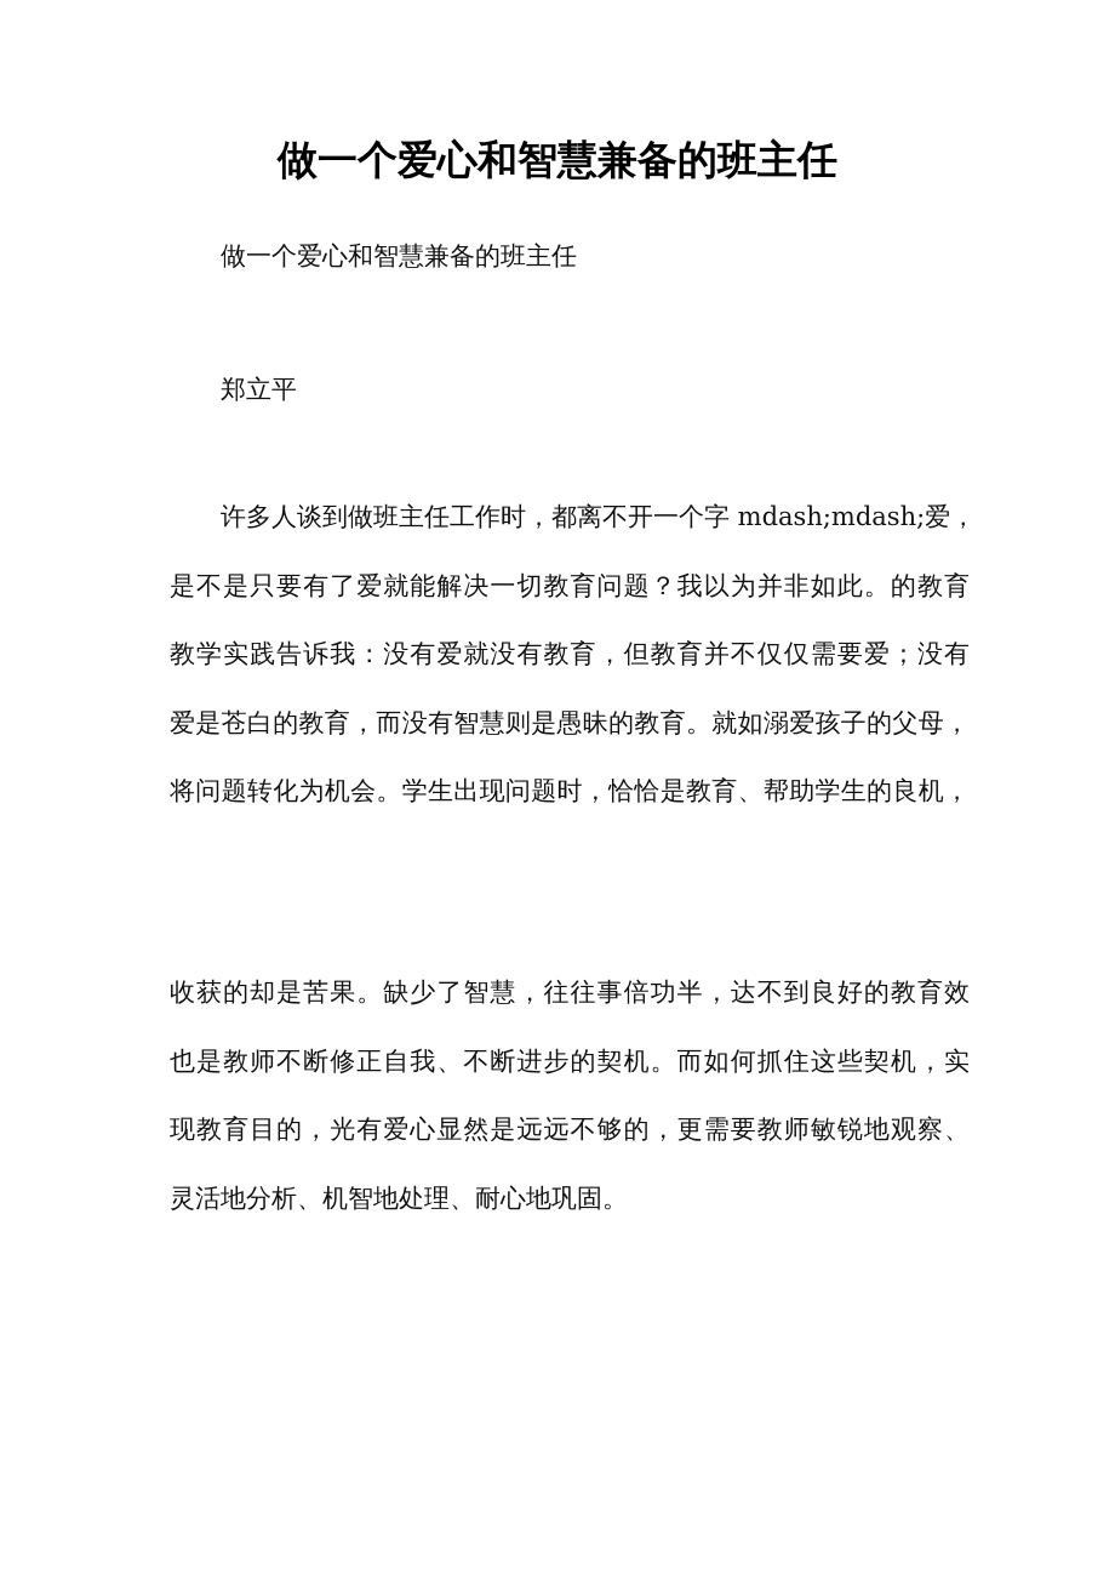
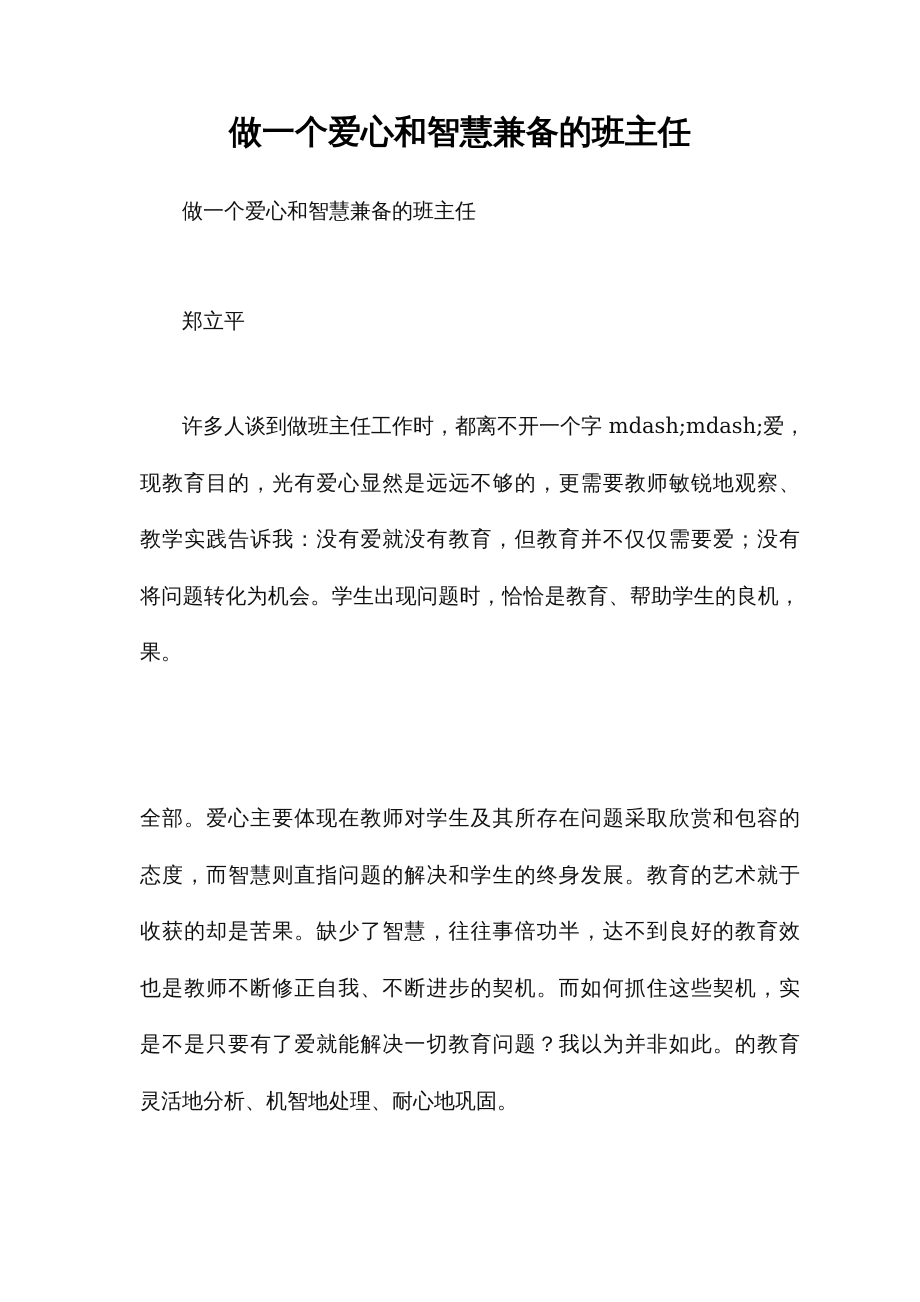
  做一个爱心和智慧兼备的班主任
  做一个爱心和智慧兼备的班主任
  郑立平
  许多人谈到做班主任工作时，都离不开一个字 mdash;mdash;爱，
- 是不是只要有了爱就能解决一切教育问题？我以为并非如此。的教育
+ 现教育目的，光有爱心显然是远远不够的，更需要教师敏锐地观察、
  教学实践告诉我：没有爱就没有教育，但教育并不仅仅需要爱；没有
- 爱是苍白的教育，而没有智慧则是愚昧的教育。就如溺爱孩子的父母，
  将问题转化为机会。学生出现问题时，恰恰是教育、帮助学生的良机，
+ 果。
+ 全部。爱心主要体现在教师对学生及其所存在问题采取欣赏和包容的
+ 态度，而智慧则直指问题的解决和学生的终身发展。教育的艺术就于
  收获的却是苦果。缺少了智慧，往往事倍功半，达不到良好的教育效
  也是教师不断修正自我、不断进步的契机。而如何抓住这些契机，实
- 现教育目的，光有爱心显然是远远不够的，更需要教师敏锐地观察、
+ 是不是只要有了爱就能解决一切教育问题？我以为并非如此。的教育
  灵活地分析、机智地处理、耐心地巩固。
